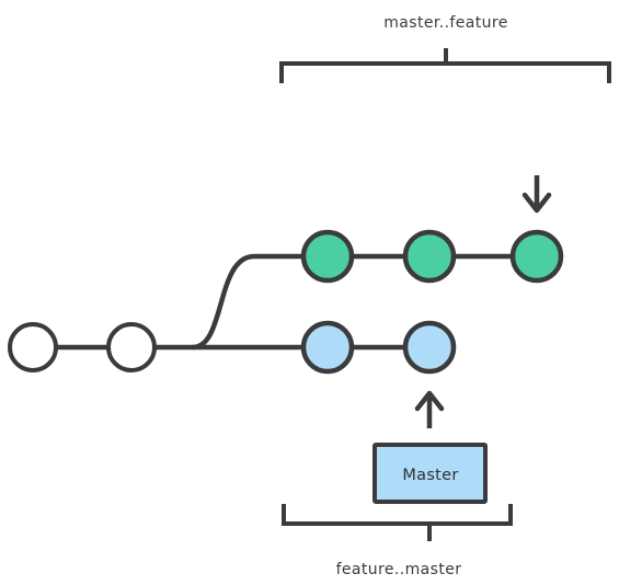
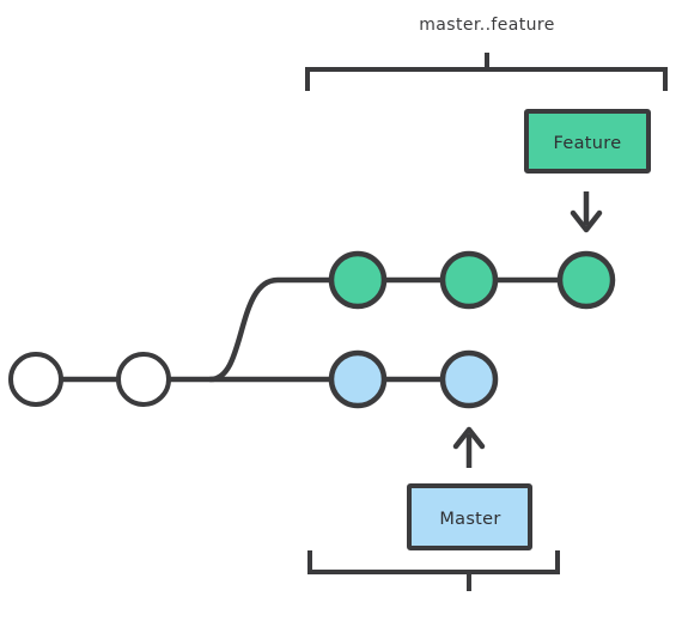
  master..feature
+ Feature
  Master
- feature..master
